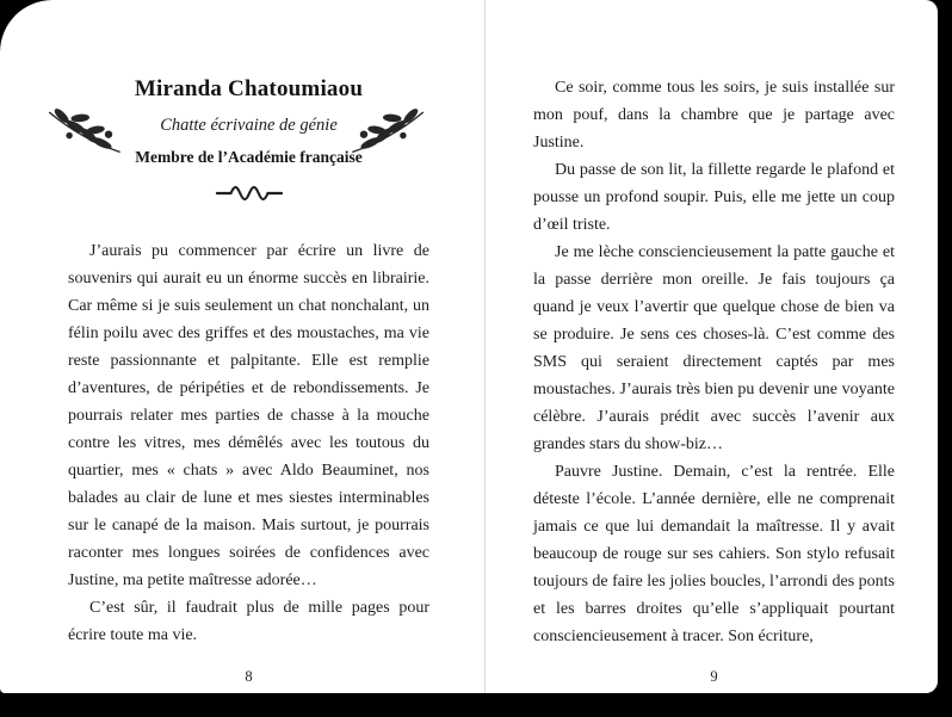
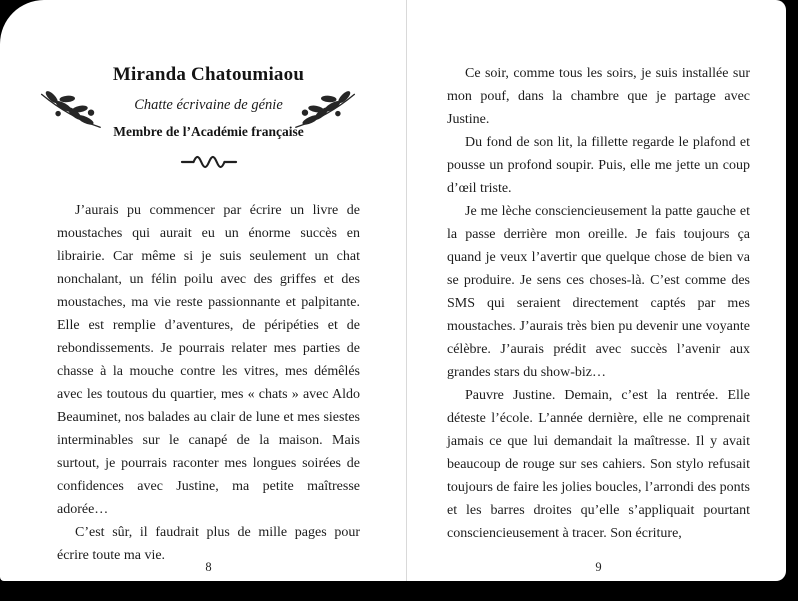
  Miranda Chatoumiaou
  Chatte écrivaine de génie
  Membre de l’Académie française
- J’aurais pu commencer par écrire un livre de souvenirs qui aurait eu un énorme succès en librairie. Car même si je suis seulement un chat nonchalant, un félin poilu avec des griffes et des moustaches, ma vie reste passionnante et palpitante. Elle est remplie d’aventures, de péripéties et de rebondissements. Je pourrais relater mes parties de chasse à la mouche contre les vitres, mes démêlés avec les toutous du quartier, mes « chats » avec Aldo Beauminet, nos balades au clair de lune et mes siestes interminables sur le canapé de la maison. Mais surtout, je pourrais raconter mes longues soirées de confidences avec Justine, ma petite maîtresse adorée…
+ J’aurais pu commencer par écrire un livre de moustaches qui aurait eu un énorme succès en librairie. Car même si je suis seulement un chat nonchalant, un félin poilu avec des griffes et des moustaches, ma vie reste passionnante et palpitante. Elle est remplie d’aventures, de péripéties et de rebondissements. Je pourrais relater mes parties de chasse à la mouche contre les vitres, mes démêlés avec les toutous du quartier, mes « chats » avec Aldo Beauminet, nos balades au clair de lune et mes siestes interminables sur le canapé de la maison. Mais surtout, je pourrais raconter mes longues soirées de confidences avec Justine, ma petite maîtresse adorée…
  C’est sûr, il faudrait plus de mille pages pour écrire toute ma vie.
  8
  Ce soir, comme tous les soirs, je suis installée sur mon pouf, dans la chambre que je partage avec Justine.
- Du passe de son lit, la fillette regarde le plafond et pousse un profond soupir. Puis, elle me jette un coup d’œil triste.
+ Du fond de son lit, la fillette regarde le plafond et pousse un profond soupir. Puis, elle me jette un coup d’œil triste.
  Je me lèche consciencieusement la patte gauche et la passe derrière mon oreille. Je fais toujours ça quand je veux l’avertir que quelque chose de bien va se produire. Je sens ces choses-là. C’est comme des SMS qui seraient directement captés par mes moustaches. J’aurais très bien pu devenir une voyante célèbre. J’aurais prédit avec succès l’avenir aux grandes stars du show-biz…
  Pauvre Justine. Demain, c’est la rentrée. Elle déteste l’école. L’année dernière, elle ne comprenait jamais ce que lui demandait la maîtresse. Il y avait beaucoup de rouge sur ses cahiers. Son stylo refusait toujours de faire les jolies boucles, l’arrondi des ponts et les barres droites qu’elle s’appliquait pourtant consciencieusement à tracer. Son écriture,
  9
